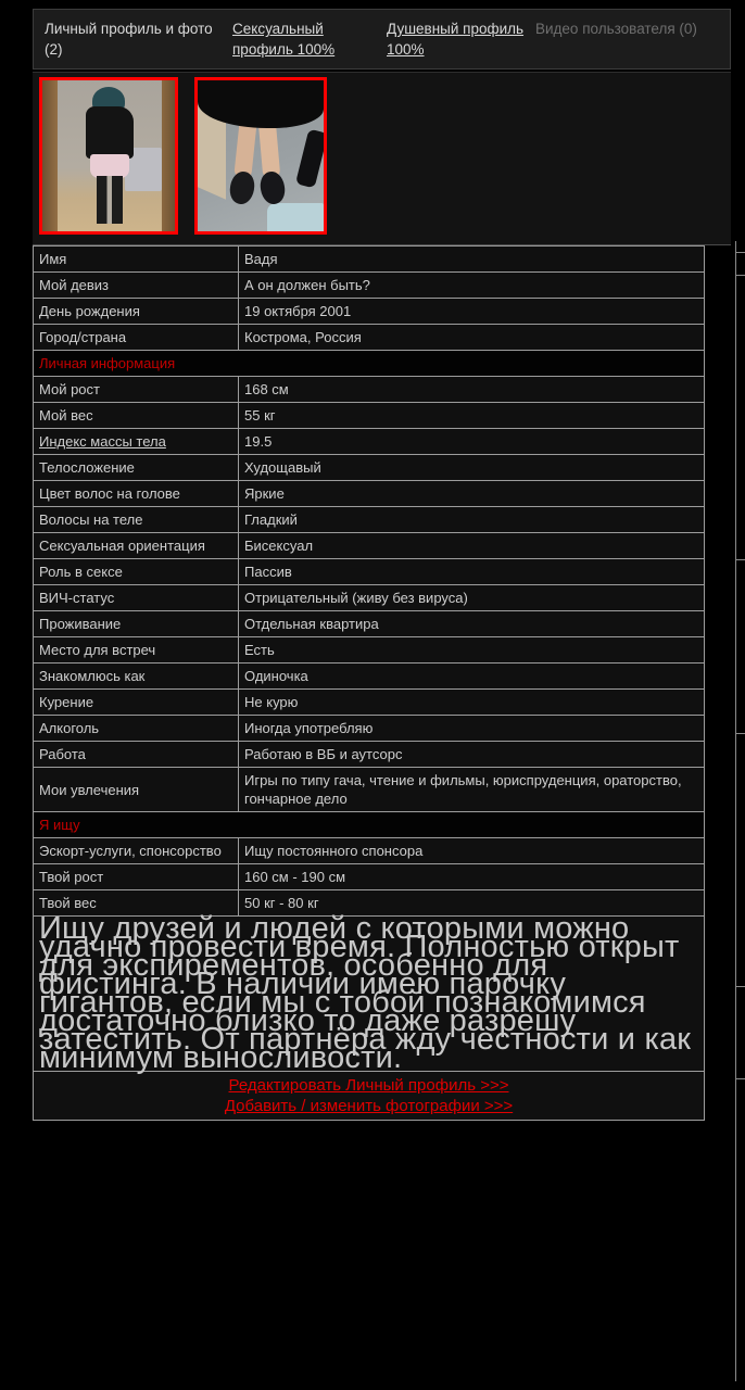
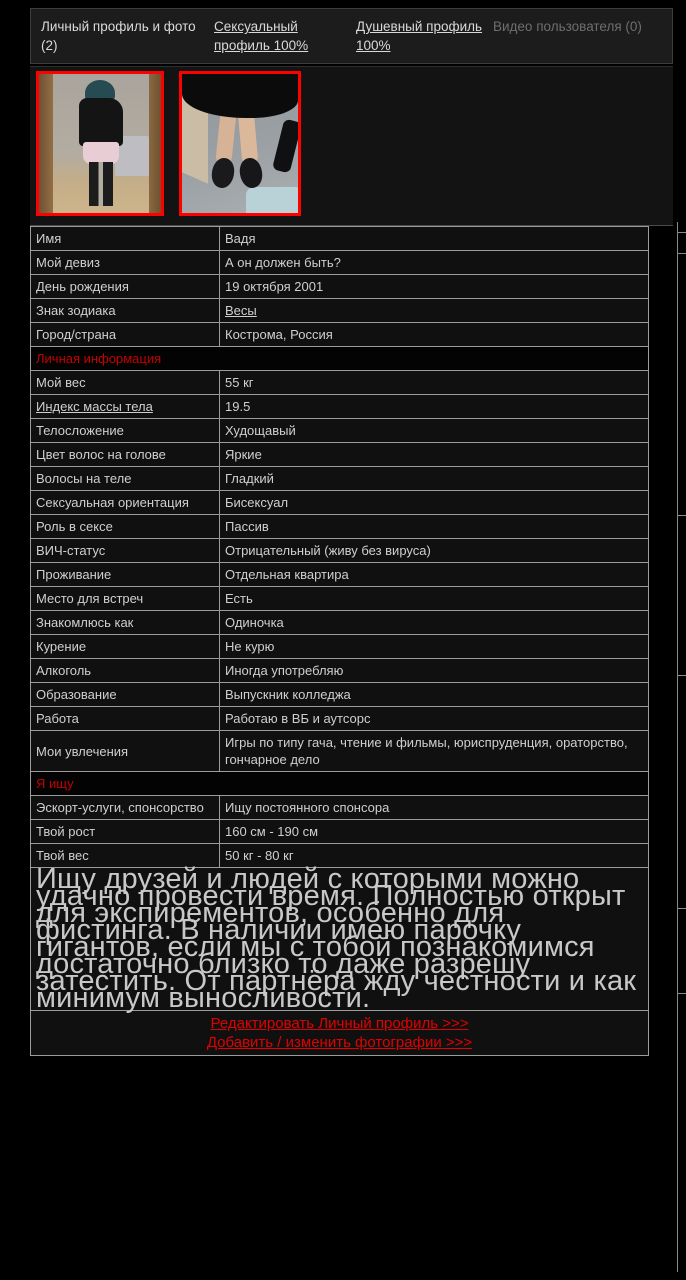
  Личный профиль и фото (2)
  Сексуальный профиль 100%
  Душевный профиль 100%
  Видео пользователя (0)
  Имя	Вадя
  Мой девиз	А он должен быть?
  День рождения	19 октября 2001
+ Знак зодиака	Весы
  Город/страна	Кострома, Россия
  Личная информация
- Мой рост	168 см
  Мой вес	55 кг
  Индекс массы тела	19.5
  Телосложение	Худощавый
  Цвет волос на голове	Яркие
  Волосы на теле	Гладкий
  Сексуальная ориентация	Бисексуал
  Роль в сексе	Пассив
  ВИЧ-статус	Отрицательный (живу без вируса)
  Проживание	Отдельная квартира
  Место для встреч	Есть
  Знакомлюсь как	Одиночка
  Курение	Не курю
  Алкоголь	Иногда употребляю
+ Образование	Выпускник колледжа
  Работа	Работаю в ВБ и аутсорс
  Мои увлечения	Игры по типу гача, чтение и фильмы, юриспруденция, ораторство, гончарное дело
  Я ищу
  Эскорт-услуги, спонсорство	Ищу постоянного спонсора
  Твой рост	160 см - 190 см
  Твой вес	50 кг - 80 кг
  Ищу друзей и людей с которыми можно удачно провести время. Полностью открыт для экспирементов, особенно для фистинга. В наличии имею парочку гигантов, если мы с тобой познакомимся достаточно близко то даже разрешу затестить. От партнёра жду честности и как минимум выносливости.
  Редактировать Личный профиль >>> Добавить / изменить фотографии >>>
